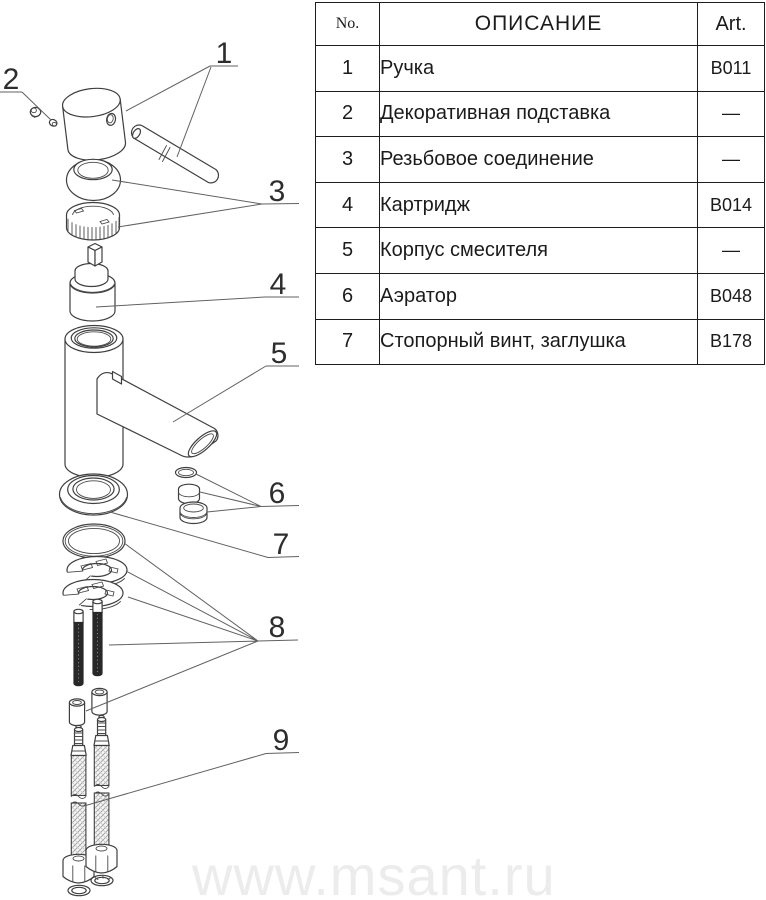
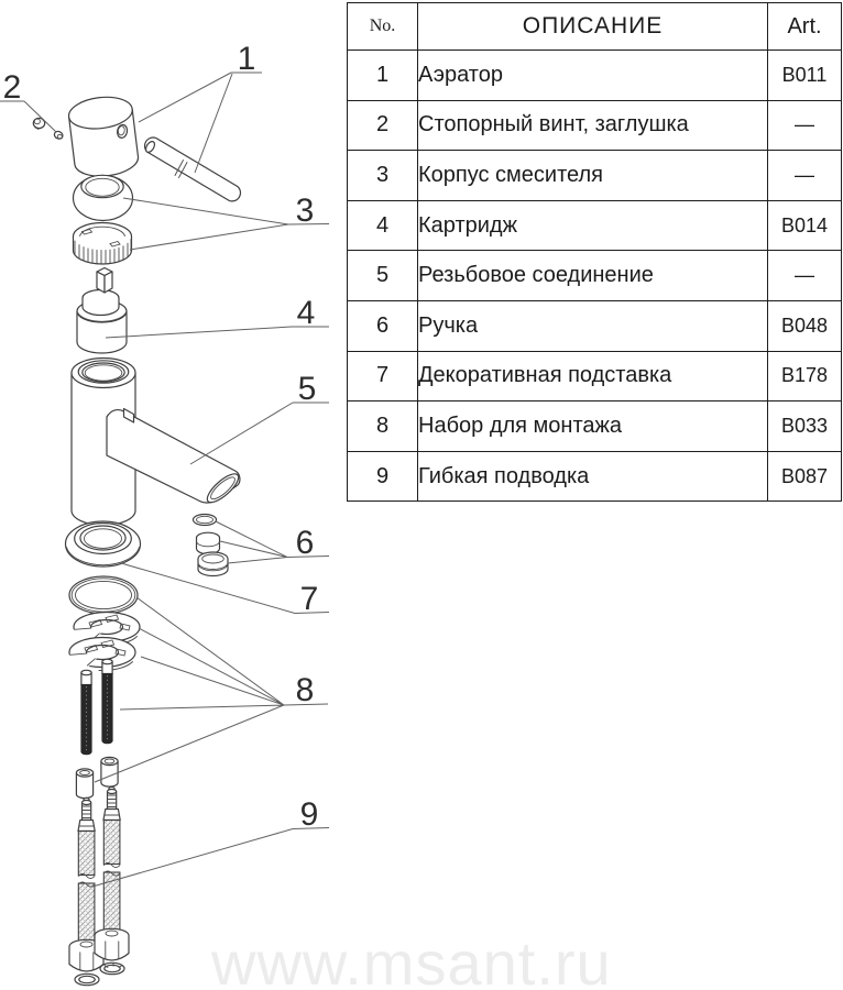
  1
  2
  3
  4
  5
  6
  7
  8
  9
  No.	ОПИСАНИЕ	Art.
- 1	Ручка	B011
+ 1	Аэратор	B011
- 2	Декоративная подставка	—
+ 2	Стопорный винт, заглушка	—
- 3	Резьбовое соединение	—
+ 3	Корпус смесителя	—
  4	Картридж	B014
- 5	Корпус смесителя	—
+ 5	Резьбовое соединение	—
- 6	Аэратор	B048
+ 6	Ручка	B048
- 7	Стопорный винт, заглушка	B178
+ 7	Декоративная подставка	B178
+ 8	Набор для монтажа	B033
+ 9	Гибкая подводка	B087
